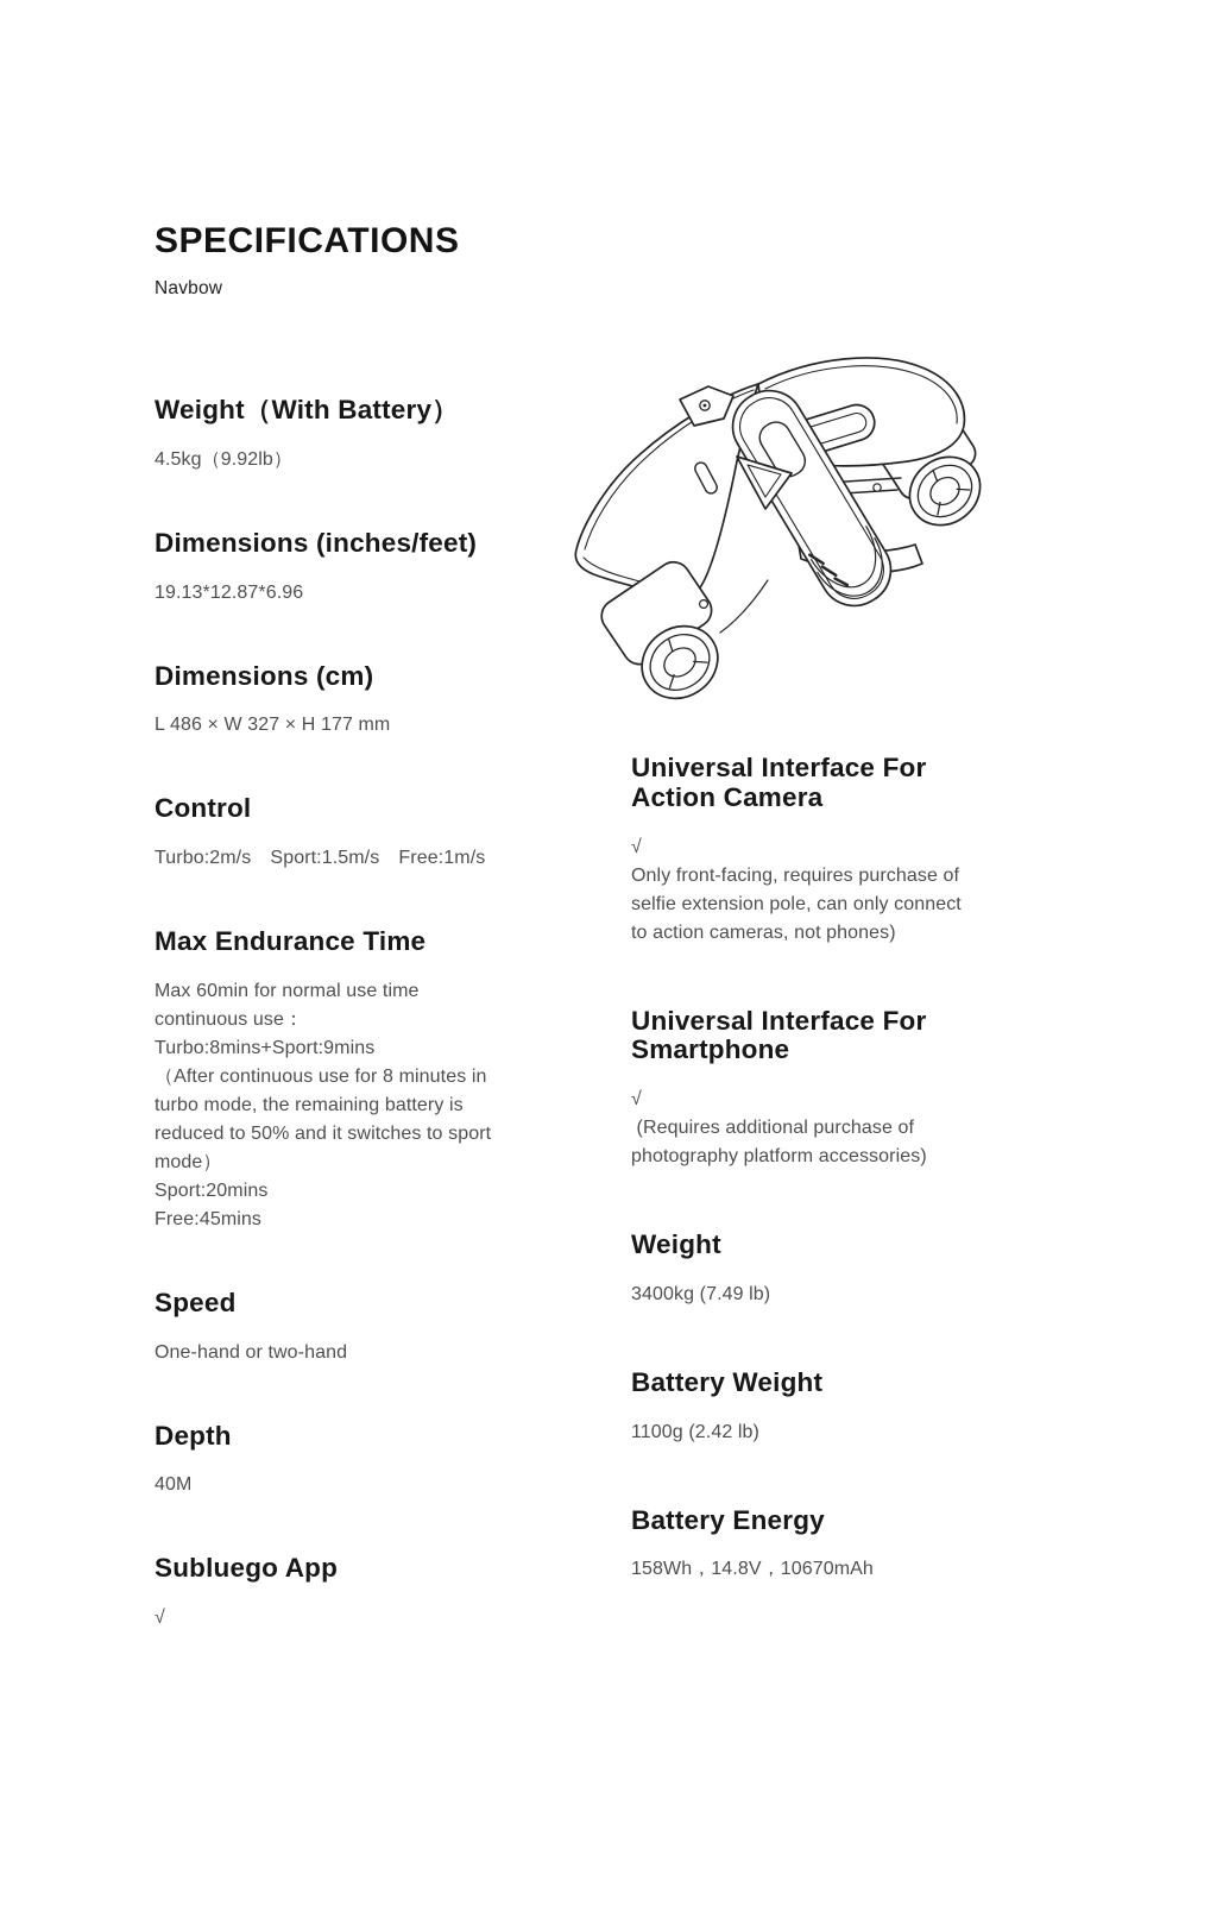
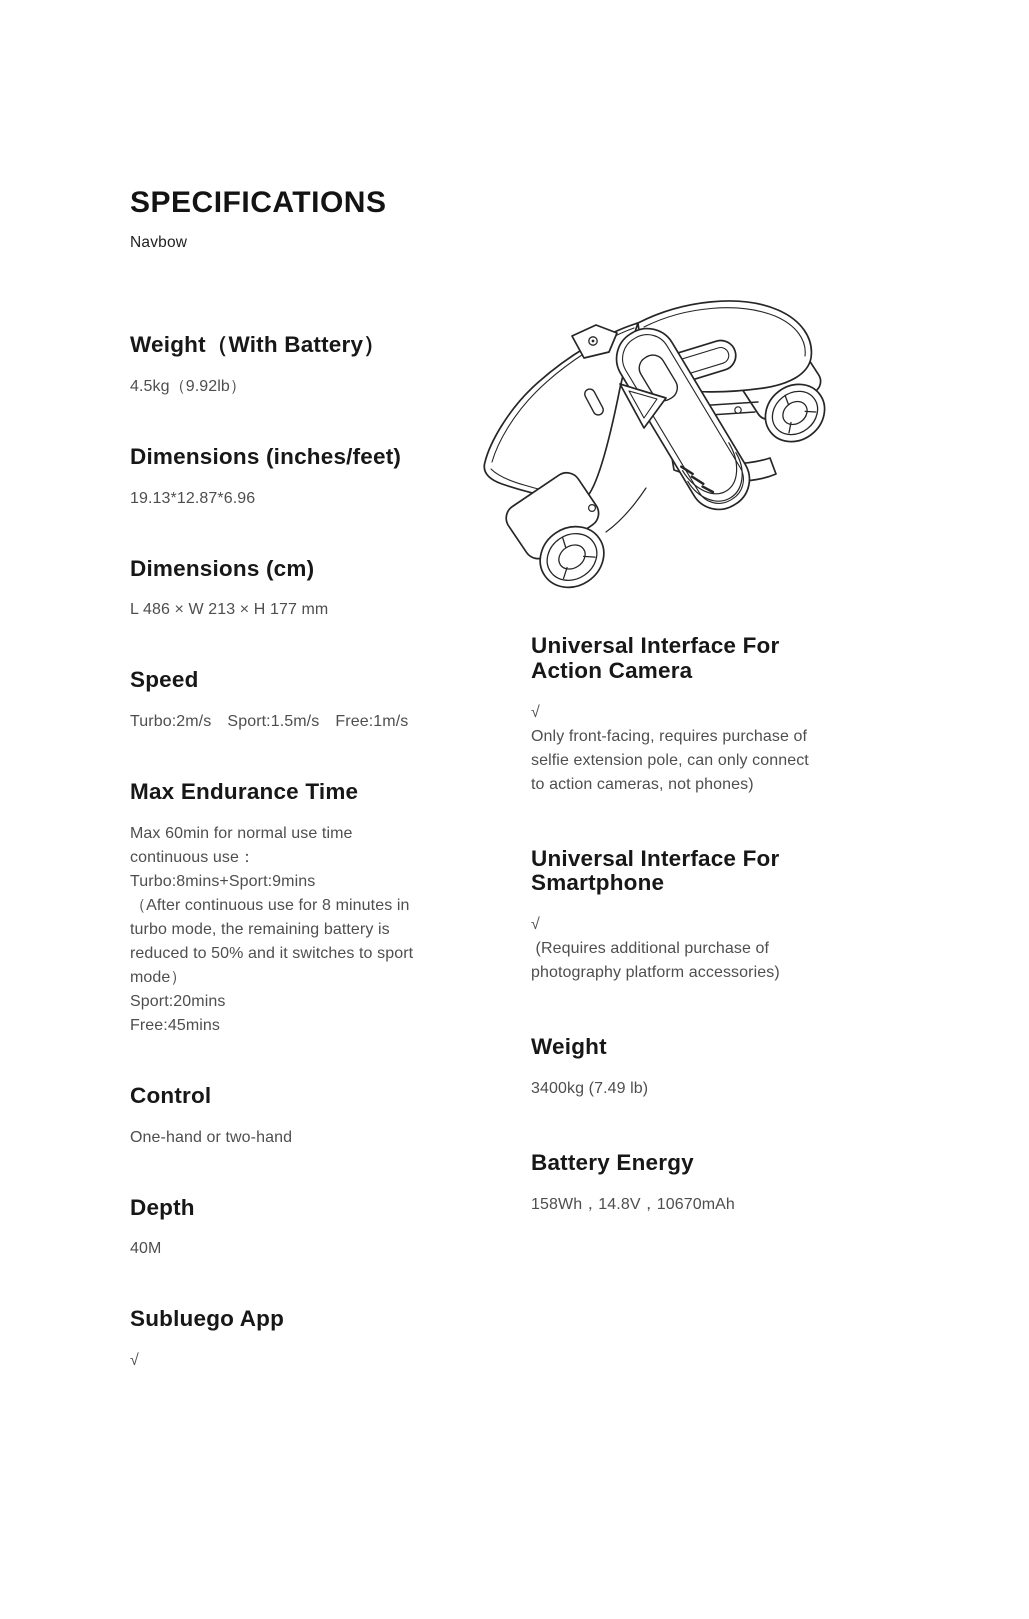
  SPECIFICATIONS
  Navbow
  Weight（With Battery）
  4.5kg（9.92lb）
  Dimensions (inches/feet)
  19.13*12.87*6.96
  Dimensions (cm)
- L 486 × W 327 × H 177 mm
+ L 486 × W 213 × H 177 mm
- Control
+ Speed
  Turbo:2m/s Sport:1.5m/s Free:1m/s
  Max Endurance Time
  Max 60min for normal use time
  continuous use：
  Turbo:8mins+Sport:9mins
  （After continuous use for 8 minutes in
  turbo mode, the remaining battery is
  reduced to 50% and it switches to sport
  mode）
  Sport:20mins
  Free:45mins
- Speed
+ Control
  One-hand or two-hand
  Depth
  40M
  Subluego App
  √
  Universal Interface For
  Action Camera
  √
  Only front-facing, requires purchase of
  selfie extension pole, can only connect
  to action cameras, not phones)
  Universal Interface For
  Smartphone
  √
  (Requires additional purchase of
  photography platform accessories)
  Weight
  3400kg (7.49 lb)
- Battery Weight
- 1100g (2.42 lb)
  Battery Energy
  158Wh，14.8V，10670mAh
